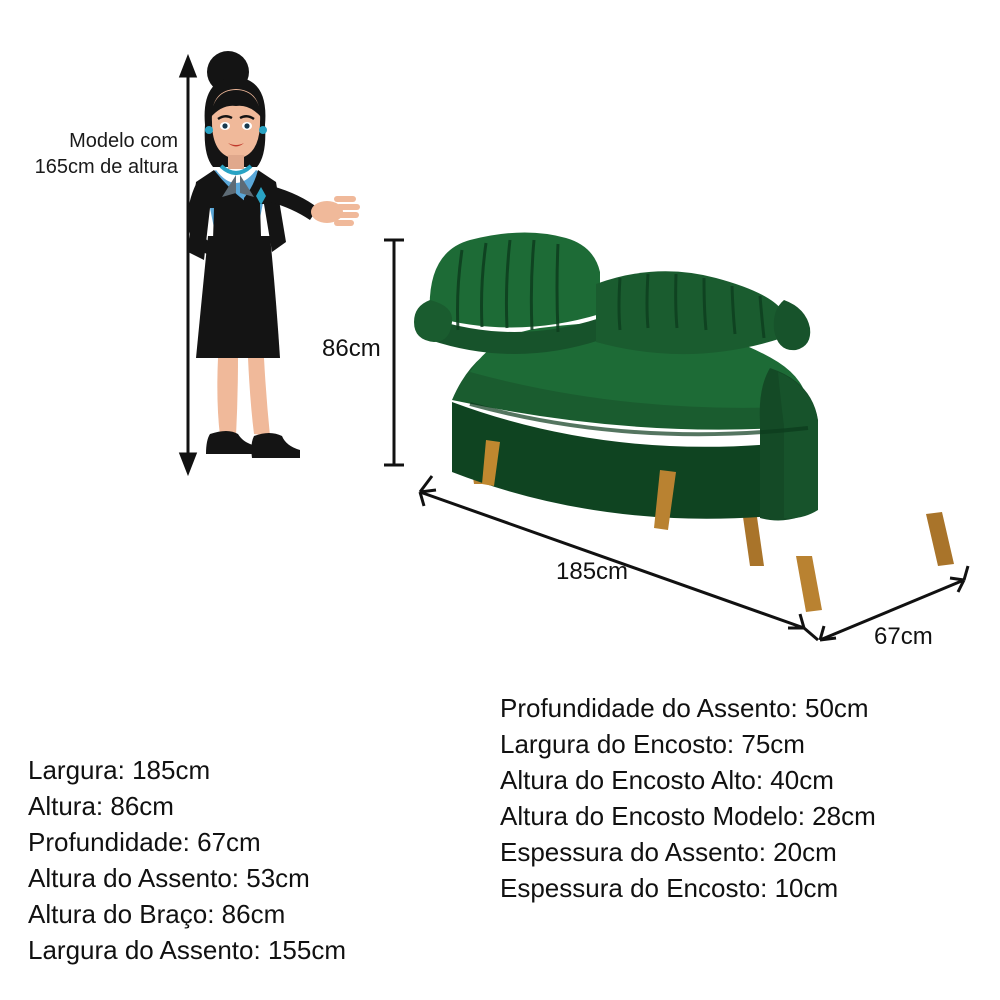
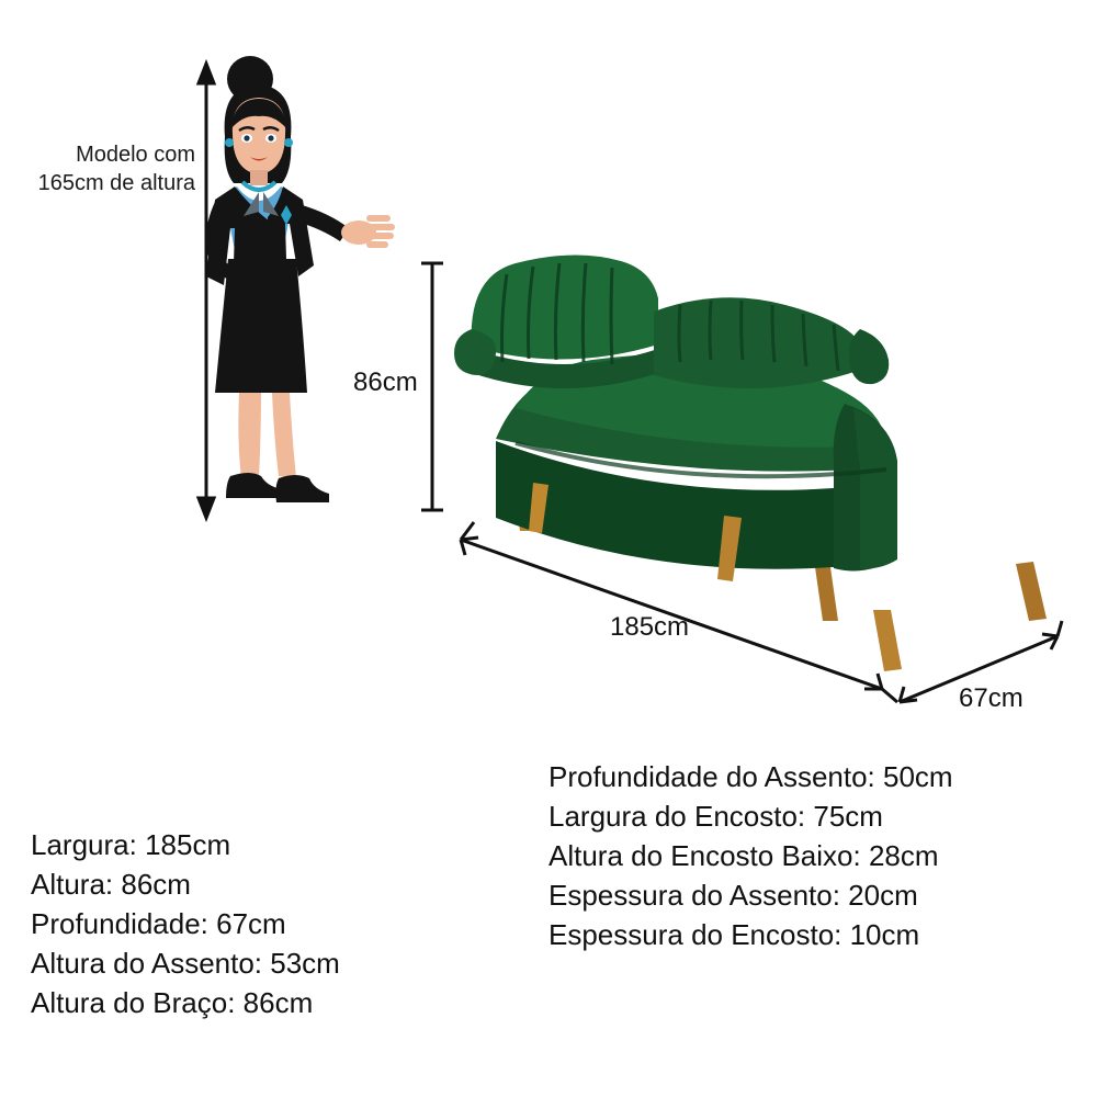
  Modelo com
  165cm de altura
  86cm
  185cm
  67cm
  Largura: 185cm
  Altura: 86cm
  Profundidade: 67cm
  Altura do Assento: 53cm
  Altura do Braço: 86cm
- Largura do Assento: 155cm
  Profundidade do Assento: 50cm
  Largura do Encosto: 75cm
- Altura do Encosto Alto: 40cm
- Altura do Encosto Modelo: 28cm
+ Altura do Encosto Baixo: 28cm
  Espessura do Assento: 20cm
  Espessura do Encosto: 10cm
